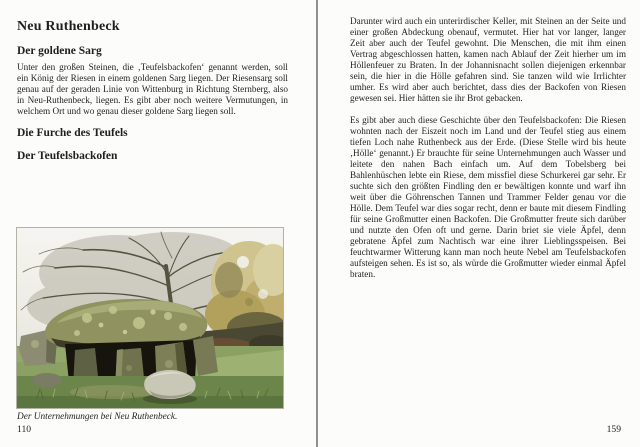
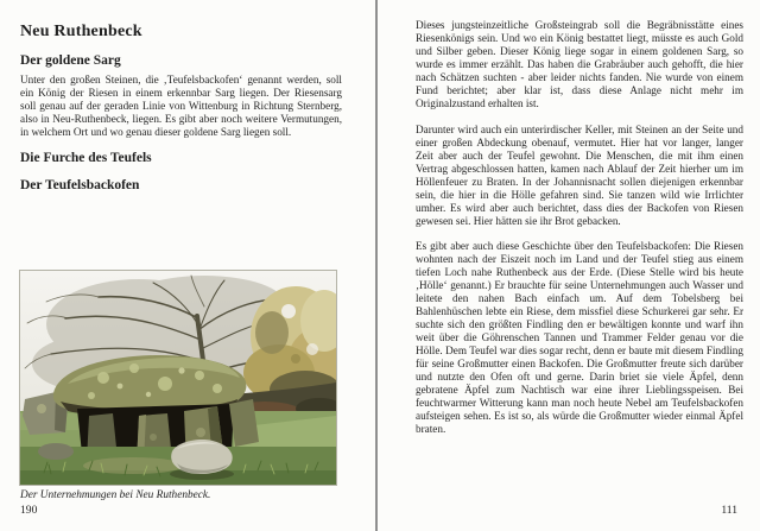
  Neu Ruthenbeck
  Der goldene Sarg
- Unter den großen Steinen, die ‚Teufelsbackofen‘ genannt werden, soll ein König der Riesen in einem goldenen Sarg liegen. Der Riesensarg soll genau auf der geraden Linie von Wittenburg in Richtung Sternberg, also in Neu-Ruthenbeck, liegen. Es gibt aber noch weitere Vermutungen, in welchem Ort und wo genau dieser goldene Sarg liegen soll.
+ Unter den großen Steinen, die ‚Teufelsbackofen‘ genannt werden, soll ein König der Riesen in einem erkennbar Sarg liegen. Der Riesensarg soll genau auf der geraden Linie von Wittenburg in Richtung Sternberg, also in Neu-Ruthenbeck, liegen. Es gibt aber noch weitere Vermutungen, in welchem Ort und wo genau dieser goldene Sarg liegen soll.
  Die Furche des Teufels
  Der Teufelsbackofen
  Der Unternehmungen bei Neu Ruthenbeck.
- 110
+ 190
+ Dieses jungsteinzeitliche Großsteingrab soll die Begräbnisstätte eines Riesenkönigs sein. Und wo ein König bestattet liegt, müsste es auch Gold und Silber geben. Dieser König liege sogar in einem goldenen Sarg, so wurde es immer erzählt. Das haben die Grabräuber auch gehofft, die hier nach Schätzen suchten - aber leider nichts fanden. Nie wurde von einem Fund berichtet; aber klar ist, dass diese Anlage nicht mehr im Originalzustand erhalten ist.
  Darunter wird auch ein unterirdischer Keller, mit Steinen an der Seite und einer großen Abdeckung obenauf, vermutet. Hier hat vor langer, langer Zeit aber auch der Teufel gewohnt. Die Menschen, die mit ihm einen Vertrag abgeschlossen hatten, kamen nach Ablauf der Zeit hierher um im Höllenfeuer zu Braten. In der Johannisnacht sollen diejenigen erkennbar sein, die hier in die Hölle gefahren sind. Sie tanzen wild wie Irrlichter umher. Es wird aber auch berichtet, dass dies der Backofen von Riesen gewesen sei. Hier hätten sie ihr Brot gebacken.
  Es gibt aber auch diese Geschichte über den Teufelsbackofen: Die Riesen wohnten nach der Eiszeit noch im Land und der Teufel stieg aus einem tiefen Loch nahe Ruthenbeck aus der Erde. (Diese Stelle wird bis heute ‚Hölle‘ genannt.) Er brauchte für seine Unternehmungen auch Wasser und leitete den nahen Bach einfach um. Auf dem Tobelsberg bei Bahlenhüschen lebte ein Riese, dem missfiel diese Schurkerei gar sehr. Er suchte sich den größten Findling den er bewältigen konnte und warf ihn weit über die Göhrenschen Tannen und Trammer Felder genau vor die Hölle. Dem Teufel war dies sogar recht, denn er baute mit diesem Findling für seine Großmutter einen Backofen. Die Großmutter freute sich darüber und nutzte den Ofen oft und gerne. Darin briet sie viele Äpfel, denn gebratene Äpfel zum Nachtisch war eine ihrer Lieblingsspeisen. Bei feuchtwarmer Witterung kann man noch heute Nebel am Teufelsbackofen aufsteigen sehen. Es ist so, als würde die Großmutter wieder einmal Äpfel braten.
- 159
+ 111
